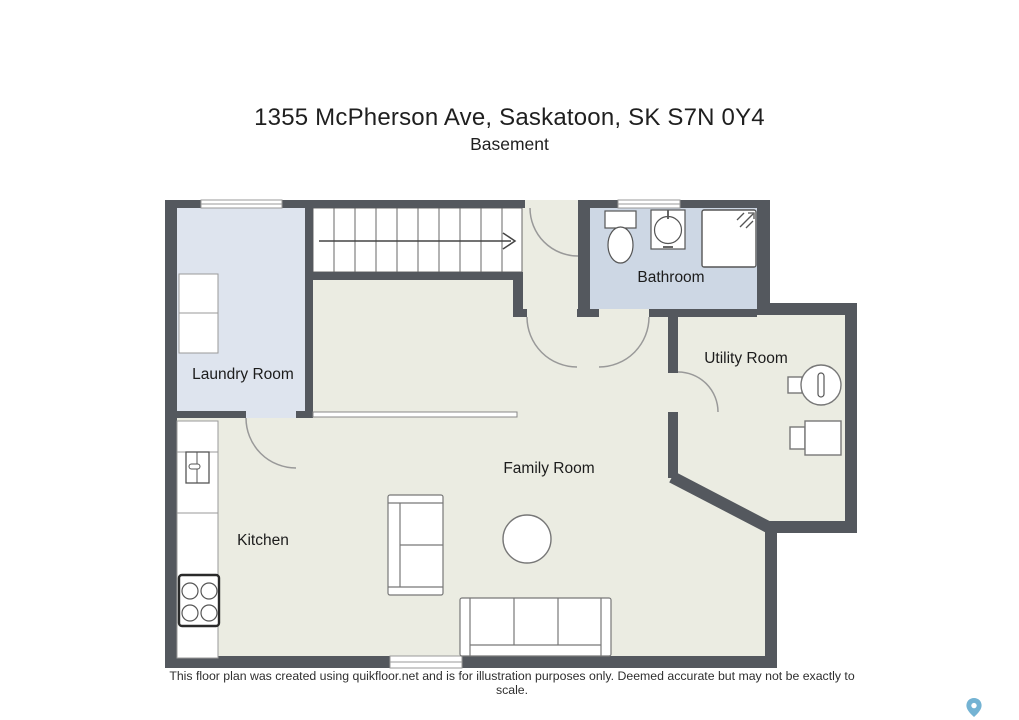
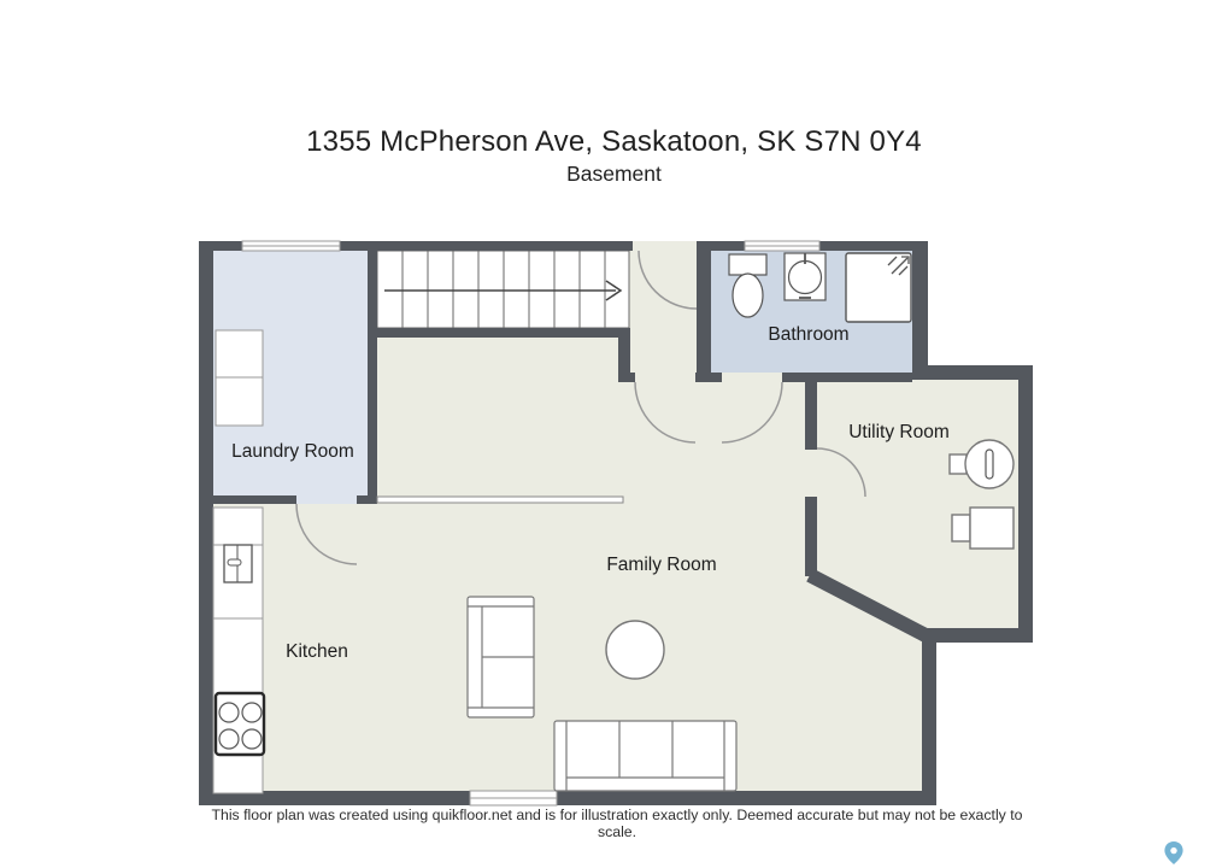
  1355 McPherson Ave, Saskatoon, SK S7N 0Y4
  Basement
  Laundry Room
  Bathroom
  Utility Room
  Family Room
  Kitchen
- This floor plan was created using quikfloor.net and is for illustration purposes only. Deemed accurate but may not be exactly to scale.
+ This floor plan was created using quikfloor.net and is for illustration exactly only. Deemed accurate but may not be exactly to scale.
